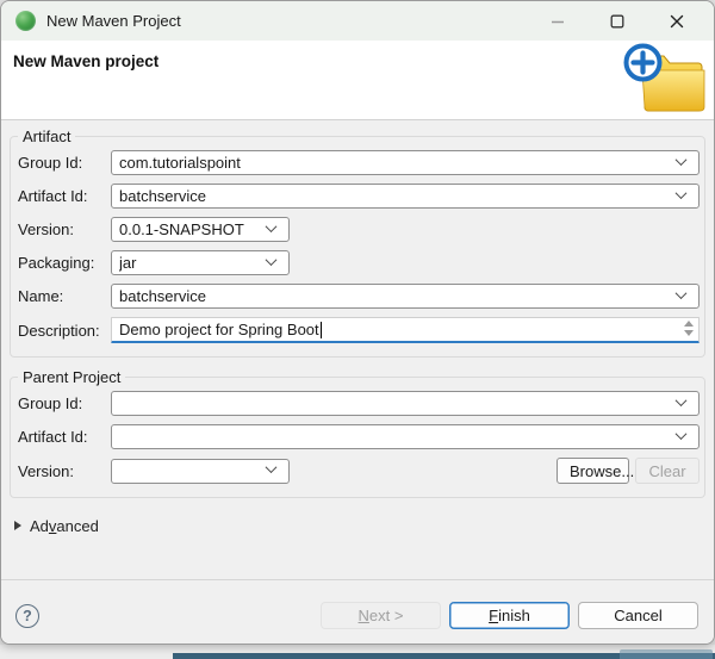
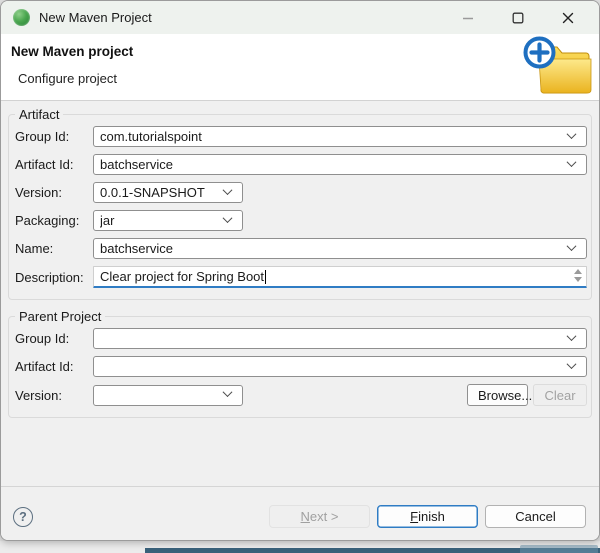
  New Maven Project
  New Maven project
+ Configure project
  Artifact
  Group Id:
  com.tutorialspoint
  Artifact Id:
  batchservice
  Version:
  0.0.1-SNAPSHOT
  Packaging:
  jar
  Name:
  batchservice
  Description:
- Demo project for Spring Boot
+ Clear project for Spring Boot
  Parent Project
  Group Id:
  Artifact Id:
  Version:
  Browse...
  Clear
- Advanced
  ?
  Next >
  Finish
  Cancel
